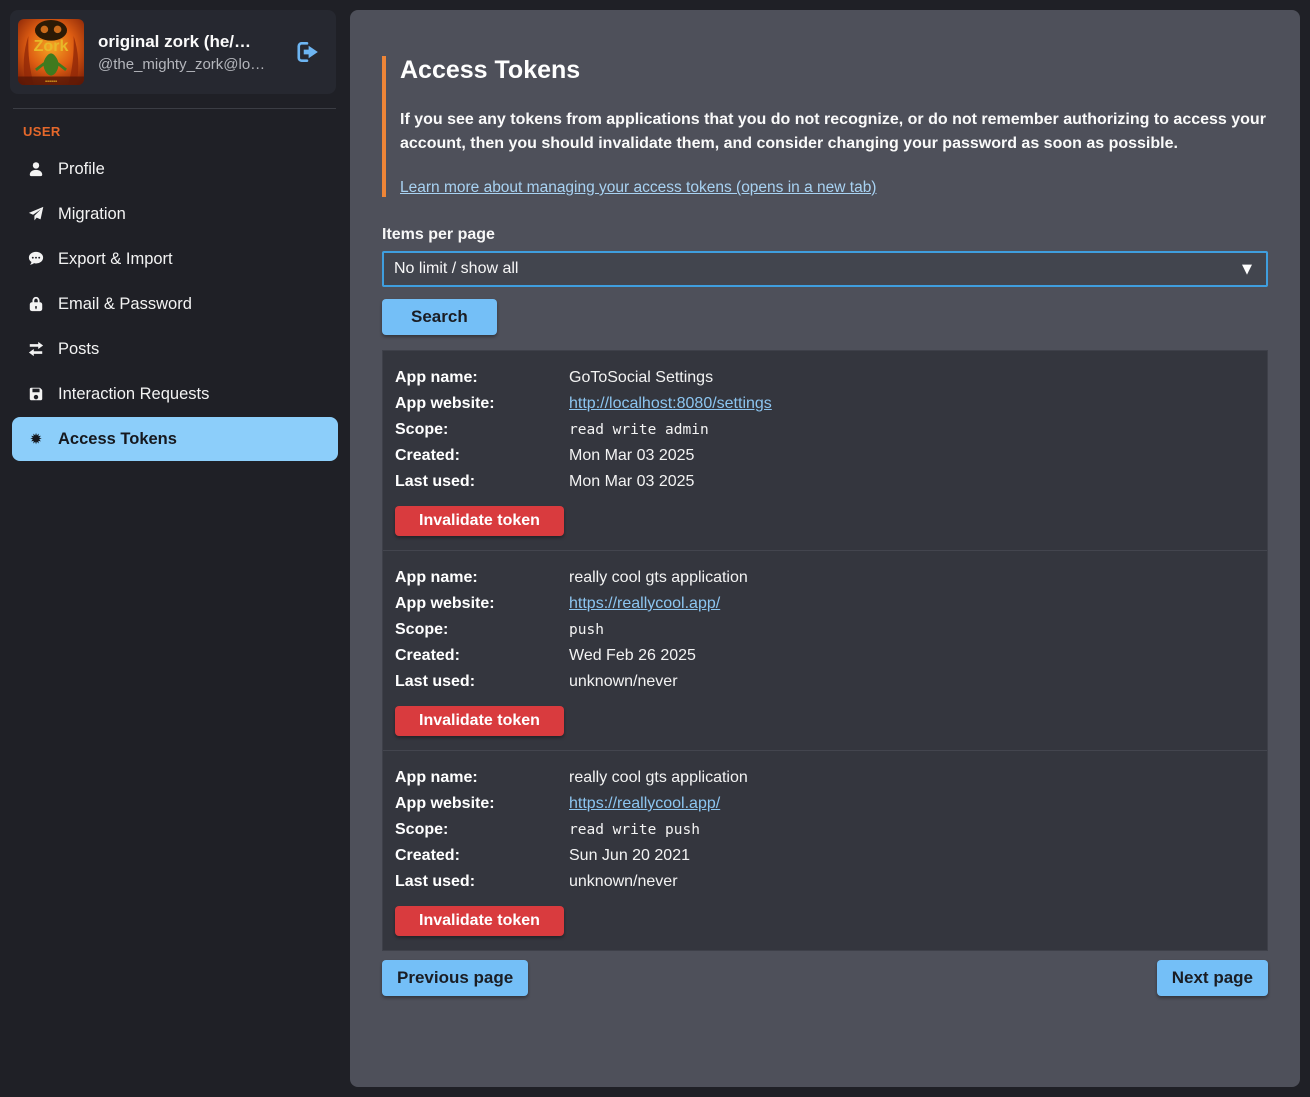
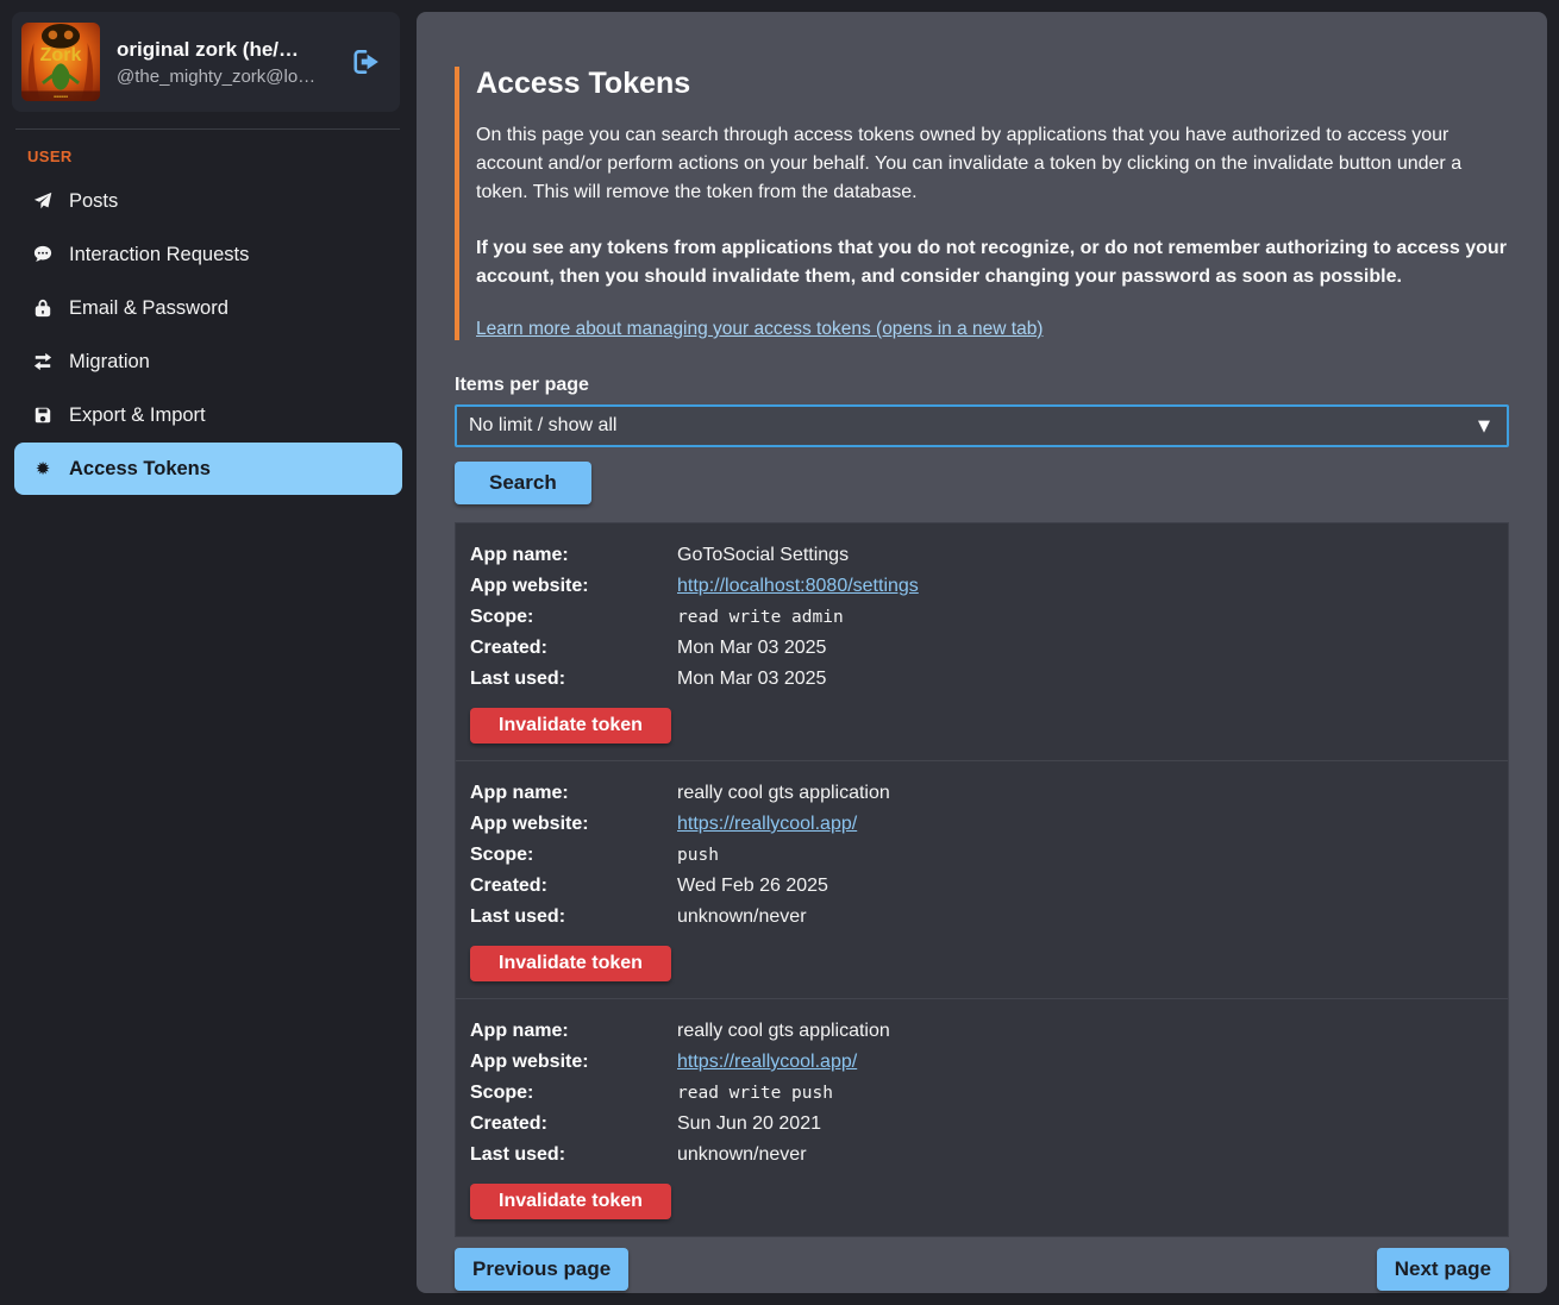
  Zork
  original zork (he/…
  @the_mighty_zork@lo…
  USER
- Profile
- Migration
+ Posts
- Export & Import
+ Interaction Requests
  Email & Password
- Posts
+ Migration
- Interaction Requests
+ Export & Import
  ✹
  Access Tokens
  Access Tokens
+ On this page you can search through access tokens owned by applications that you have authorized to access your account and/or perform actions on your behalf. You can invalidate a token by clicking on the invalidate button under a token. This will remove the token from the database.
  If you see any tokens from applications that you do not recognize, or do not remember authorizing to access your account, then you should invalidate them, and consider changing your password as soon as possible.
  Learn more about managing your access tokens (opens in a new tab)
  Items per page
  No limit / show all
  ▼
  Search
  App name:
  GoToSocial Settings
  App website:
  http://localhost:8080/settings
  Scope:
  read write admin
  Created:
  Mon Mar 03 2025
  Last used:
  Mon Mar 03 2025
  Invalidate token
  App name:
  really cool gts application
  App website:
  https://reallycool.app/
  Scope:
  push
  Created:
  Wed Feb 26 2025
  Last used:
  unknown/never
  Invalidate token
  App name:
  really cool gts application
  App website:
  https://reallycool.app/
  Scope:
  read write push
  Created:
  Sun Jun 20 2021
  Last used:
  unknown/never
  Invalidate token
  Previous page
  Next page
